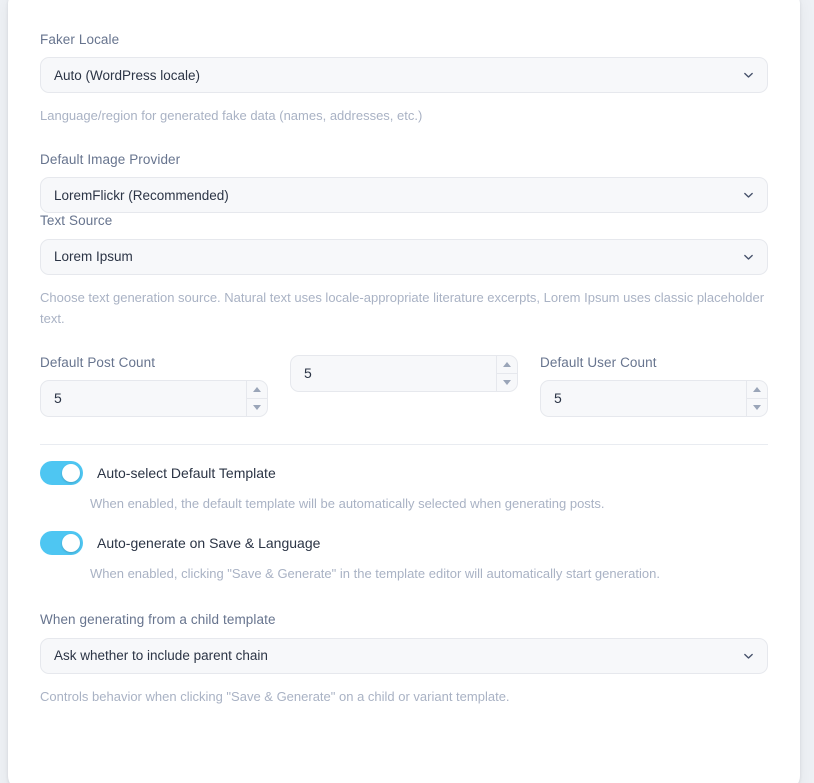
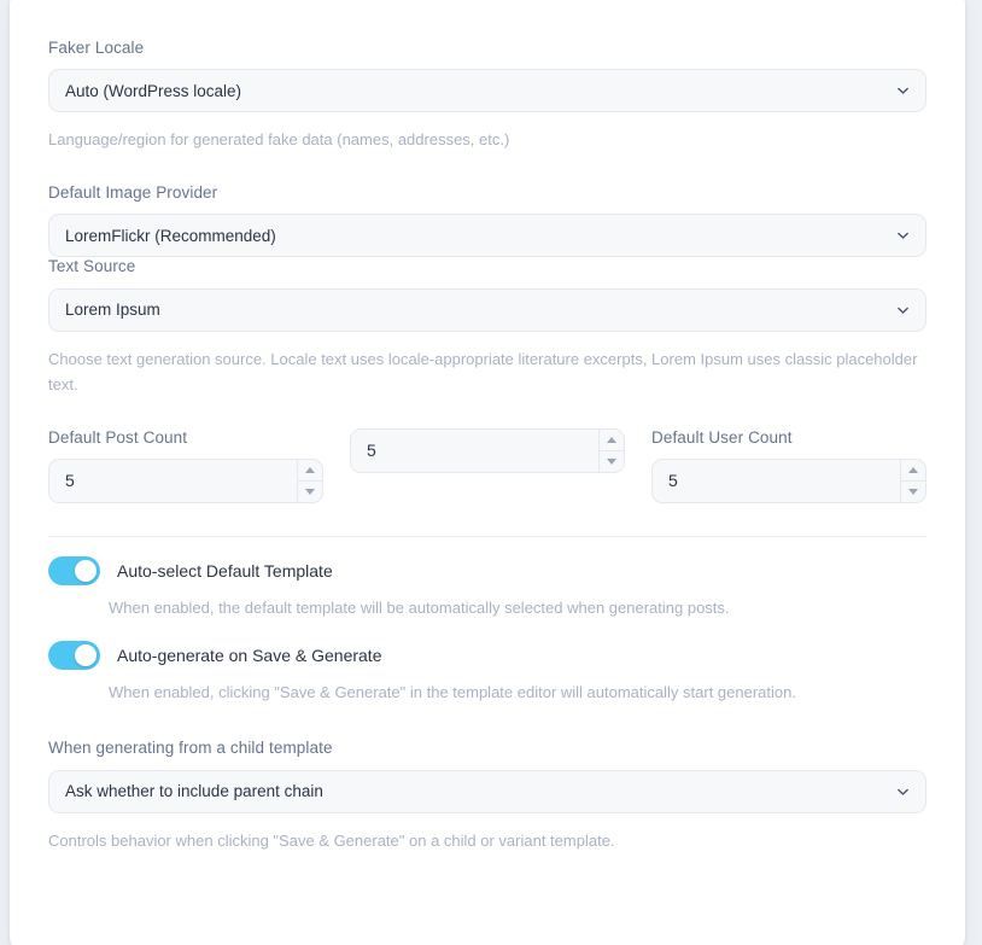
  Faker Locale
  Auto (WordPress locale)
  Language/region for generated fake data (names, addresses, etc.)
  Default Image Provider
  LoremFlickr (Recommended)
  Text Source
  Lorem Ipsum
- Choose text generation source. Natural text uses locale-appropriate literature excerpts, Lorem Ipsum uses classic placeholder text.
+ Choose text generation source. Locale text uses locale-appropriate literature excerpts, Lorem Ipsum uses classic placeholder text.
  Default Post Count
  5
  5
  Default User Count
  5
  Auto-select Default Template
  When enabled, the default template will be automatically selected when generating posts.
- Auto-generate on Save & Language
+ Auto-generate on Save & Generate
  When enabled, clicking "Save & Generate" in the template editor will automatically start generation.
  When generating from a child template
  Ask whether to include parent chain
  Controls behavior when clicking "Save & Generate" on a child or variant template.
